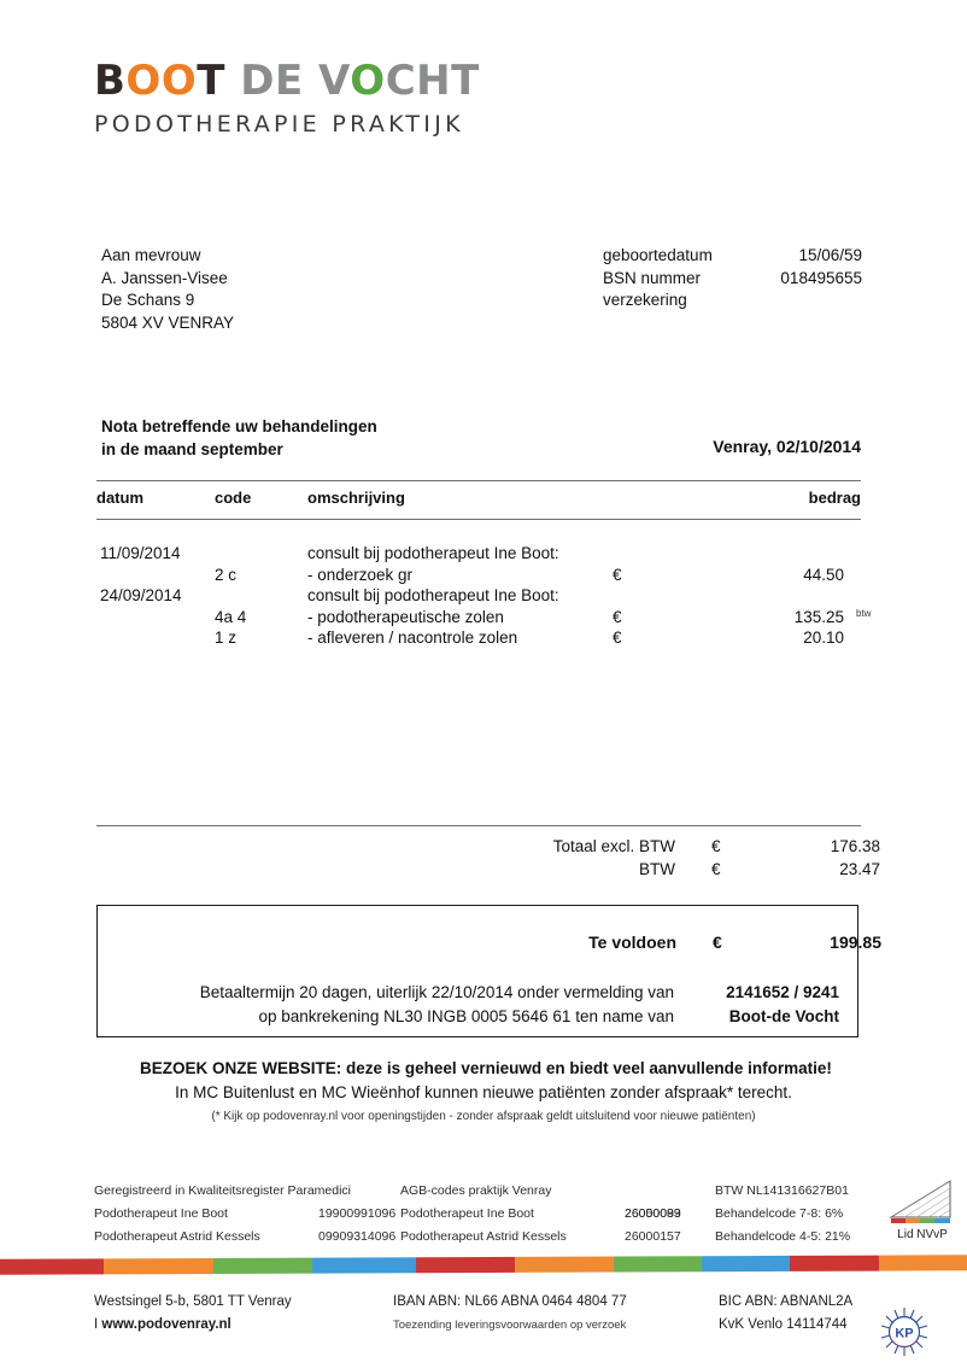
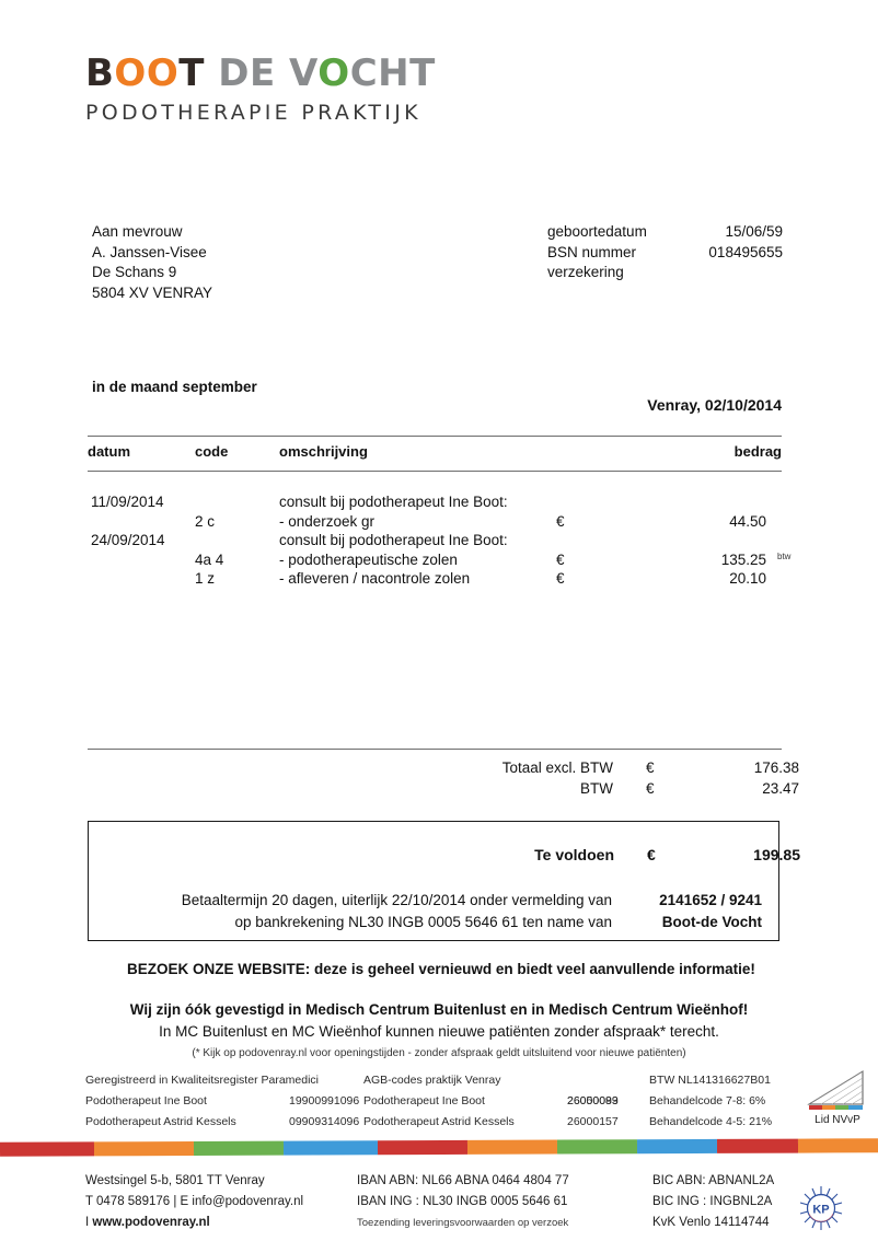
  BOOT DE VOCHT
  PODOTHERAPIE PRAKTIJK
  Aan mevrouw
  A. Janssen-Visee
  De Schans 9
  5804 XV VENRAY
  geboortedatum
  15/06/59
  BSN nummer
  018495655
  verzekering
- Nota betreffende uw behandelingen
  in de maand september
  Venray, 02/10/2014
  datum
  code
  omschrijving
  bedrag
  11/09/2014
  consult bij podotherapeut Ine Boot:
  2 c
  - onderzoek gr
  €
  44.50
  24/09/2014
  consult bij podotherapeut Ine Boot:
  4a 4
  - podotherapeutische zolen
  €
  135.25
  btw
  1 z
  - afleveren / nacontrole zolen
  €
  20.10
  Totaal excl. BTW
  €
  176.38
  BTW
  €
  23.47
  Te voldoen
  €
  199.85
  Betaaltermijn 20 dagen, uiterlijk 22/10/2014 onder vermelding van
  2141652 / 9241
  op bankrekening NL30 INGB 0005 5646 61 ten name van
  Boot-de Vocht
  BEZOEK ONZE WEBSITE: deze is geheel vernieuwd en biedt veel aanvullende informatie!
+ Wij zijn óók gevestigd in Medisch Centrum Buitenlust en in Medisch Centrum Wieënhof!
  In MC Buitenlust en MC Wieënhof kunnen nieuwe patiënten zonder afspraak* terecht.
  (* Kijk op podovenray.nl voor openingstijden - zonder afspraak geldt uitsluitend voor nieuwe patiënten)
  Geregistreerd in Kwaliteitsregister Paramedici
  AGB-codes praktijk Venray
  BTW NL141316627B01
  Podotherapeut Ine Boot
  19900991096
  Podotherapeut Ine Boot
  26050083
  Behandelcode 7-8: 6%
  Podotherapeut Astrid Kessels
  09909314096
  Podotherapeut Astrid Kessels
  26000157
  Behandelcode 4-5: 21%
  26000099
  Lid NVvP
  Westsingel 5-b, 5801 TT Venray
  IBAN ABN: NL66 ABNA 0464 4804 77
  BIC ABN: ABNANL2A
+ T 0478 589176 | E info@podovenray.nl
+ IBAN ING : NL30 INGB 0005 5646 61
+ BIC ING : INGBNL2A
  I www.podovenray.nl
  Toezending leveringsvoorwaarden op verzoek
  KvK Venlo 14114744
  KP
